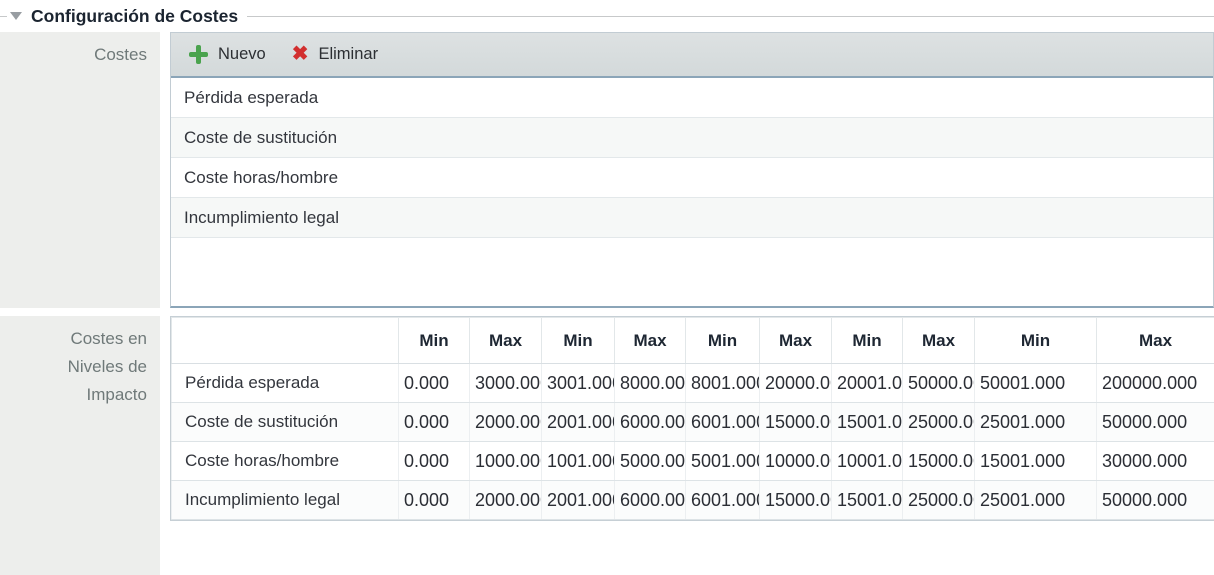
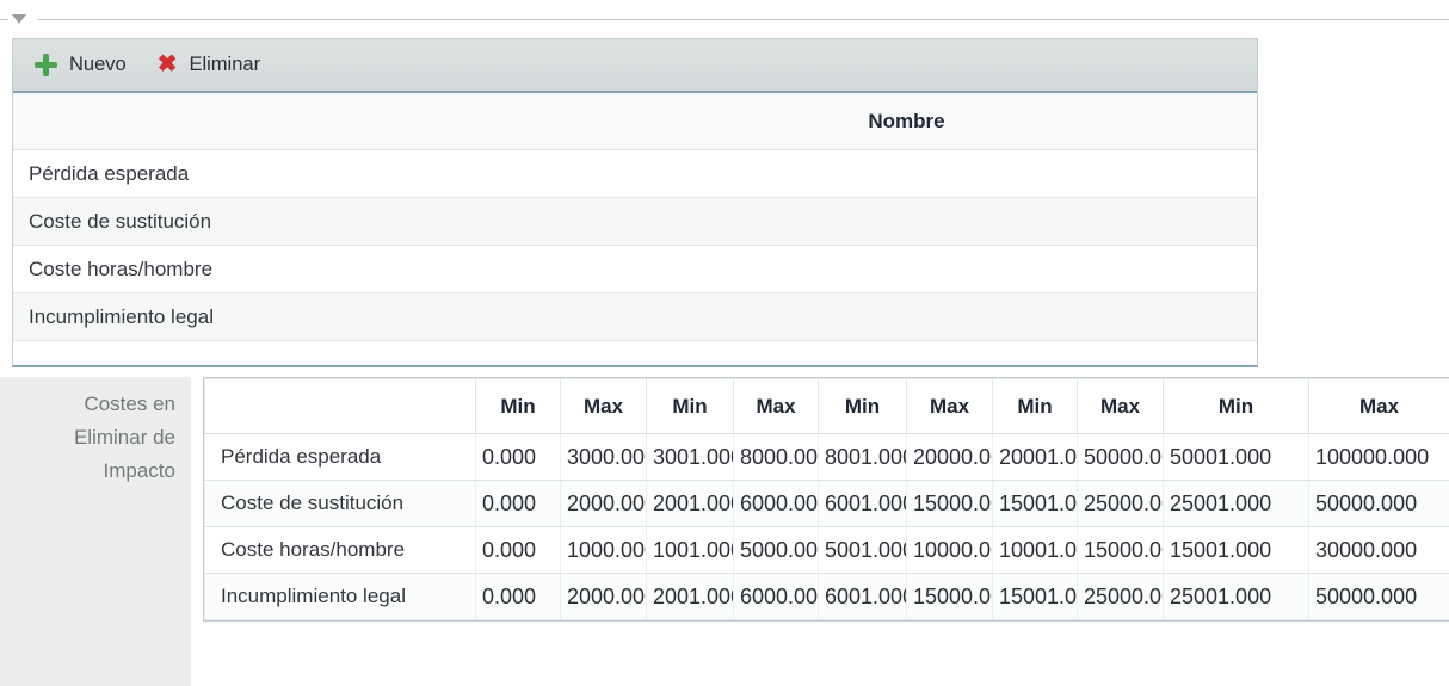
- Configuración de Costes
- Costes
  Nuevo
  ✖
  Eliminar
+ Nombre
  Pérdida esperada
  Coste de sustitución
  Coste horas/hombre
  Incumplimiento legal
- Costes en Niveles de Impacto
+ Costes en Eliminar de Impacto
  	Min	Max	Min	Max	Min	Max	Min	Max	Min	Max
- Pérdida esperada	0.000	3000.00	3001.00	8000.00	8001.00	20000.0	20001.0	50000.0	50001.000	200000.000
+ Pérdida esperada	0.000	3000.00	3001.00	8000.00	8001.00	20000.0	20001.0	50000.0	50001.000	100000.000
  Coste de sustitución	0.000	2000.00	2001.00	6000.00	6001.00	15000.0	15001.0	25000.0	25001.000	50000.000
  Coste horas/hombre	0.000	1000.00	1001.00	5000.00	5001.00	10000.0	10001.0	15000.0	15001.000	30000.000
  Incumplimiento legal	0.000	2000.00	2001.00	6000.00	6001.00	15000.0	15001.0	25000.0	25001.000	50000.000
